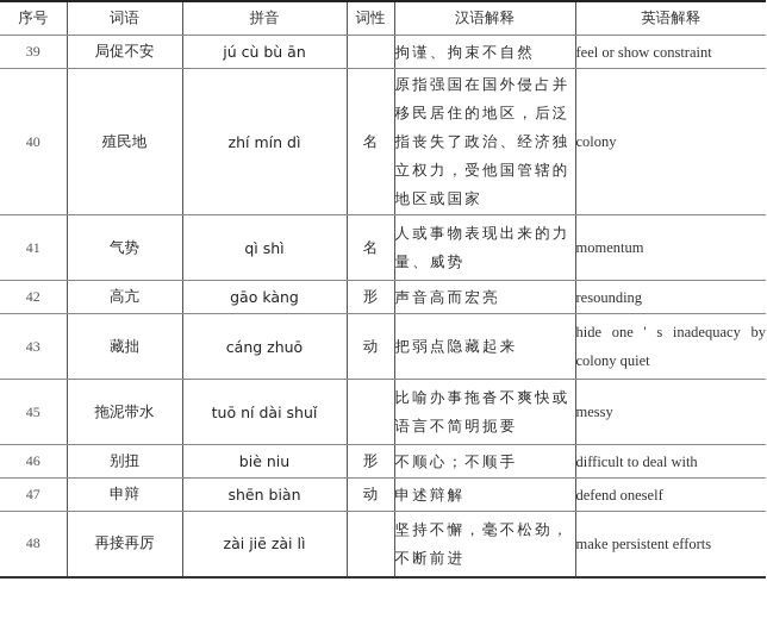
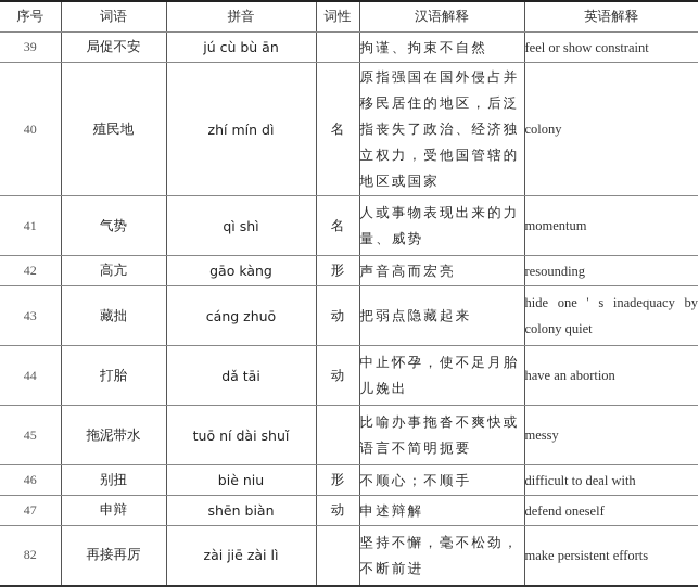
  序号	词语	拼音	词性	汉语解释	英语解释
  39	局促不安	jú cù bù ān		拘谨、拘束不自然	feel or show constraint
  40	殖民地	zhí mín dì	名	原指强国在国外侵占并移民居住的地区，后泛指丧失了政治、经济独立权力，受他国管辖的地区或国家	colony
  41	气势	qì shì	名	人或事物表现出来的力量、威势	momentum
  42	高亢	gāo kàng	形	声音高而宏亮	resounding
  43	藏拙	cáng zhuō	动	把弱点隐藏起来	hide one ' s inadequacy by colony quiet
+ 44	打胎	dǎ tāi	动	中止怀孕，使不足月胎儿娩出	have an abortion
  45	拖泥带水	tuō ní dài shuǐ		比喻办事拖沓不爽快或语言不简明扼要	messy
  46	别扭	biè niu	形	不顺心；不顺手	difficult to deal with
  47	申辩	shēn biàn	动	申述辩解	defend oneself
- 48	再接再厉	zài jiē zài lì		坚持不懈，毫不松劲，不断前进	make persistent efforts
+ 82	再接再厉	zài jiē zài lì		坚持不懈，毫不松劲，不断前进	make persistent efforts
